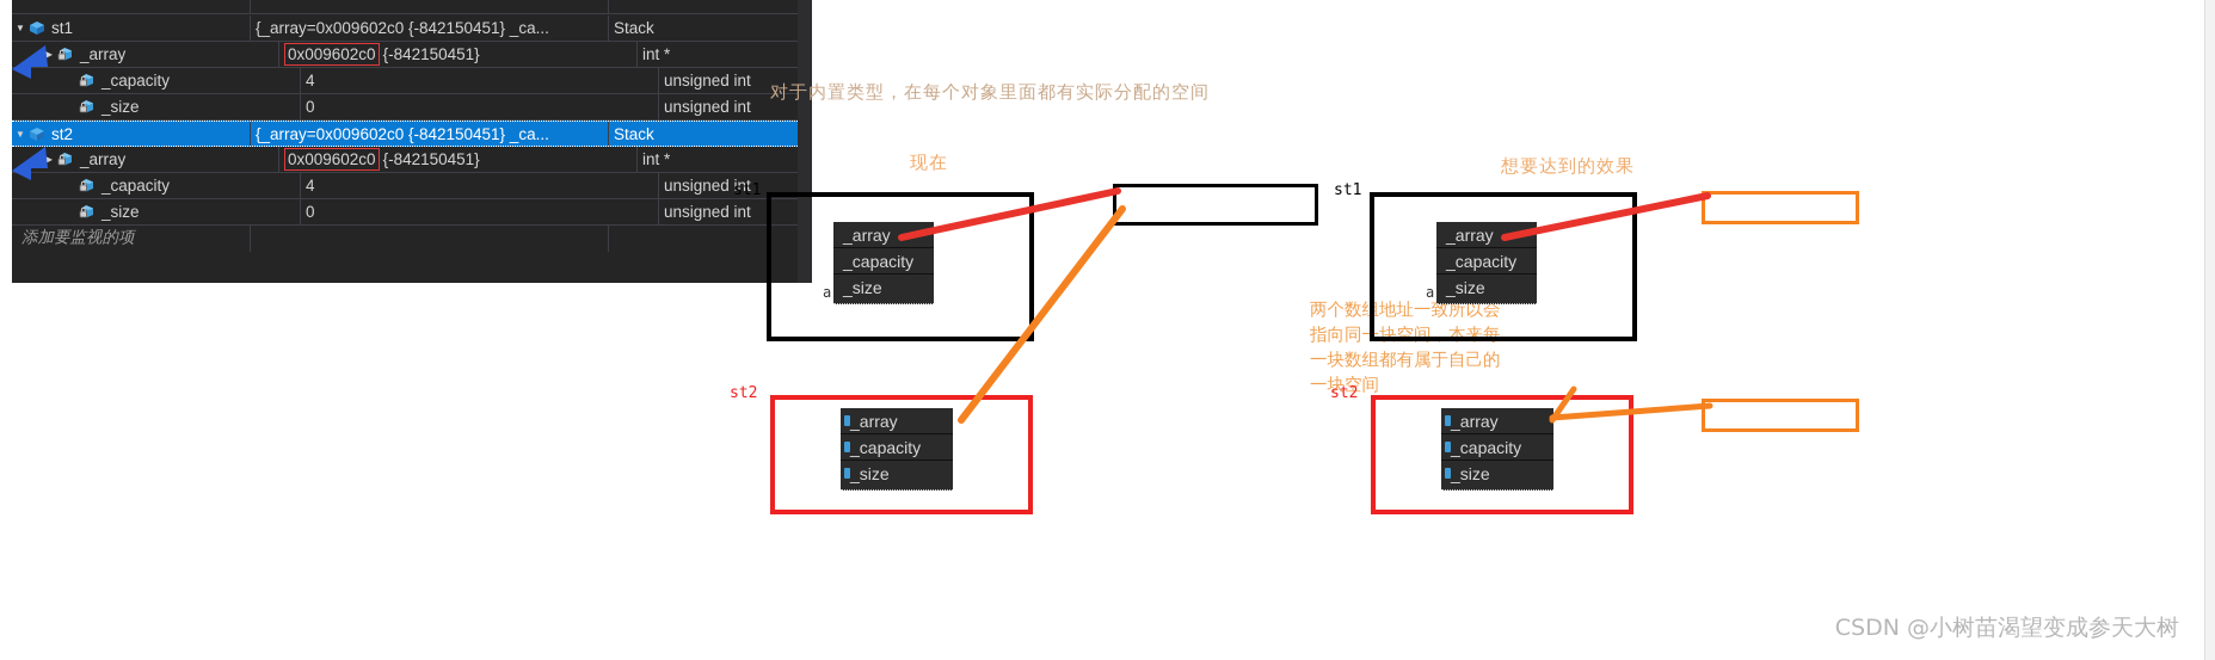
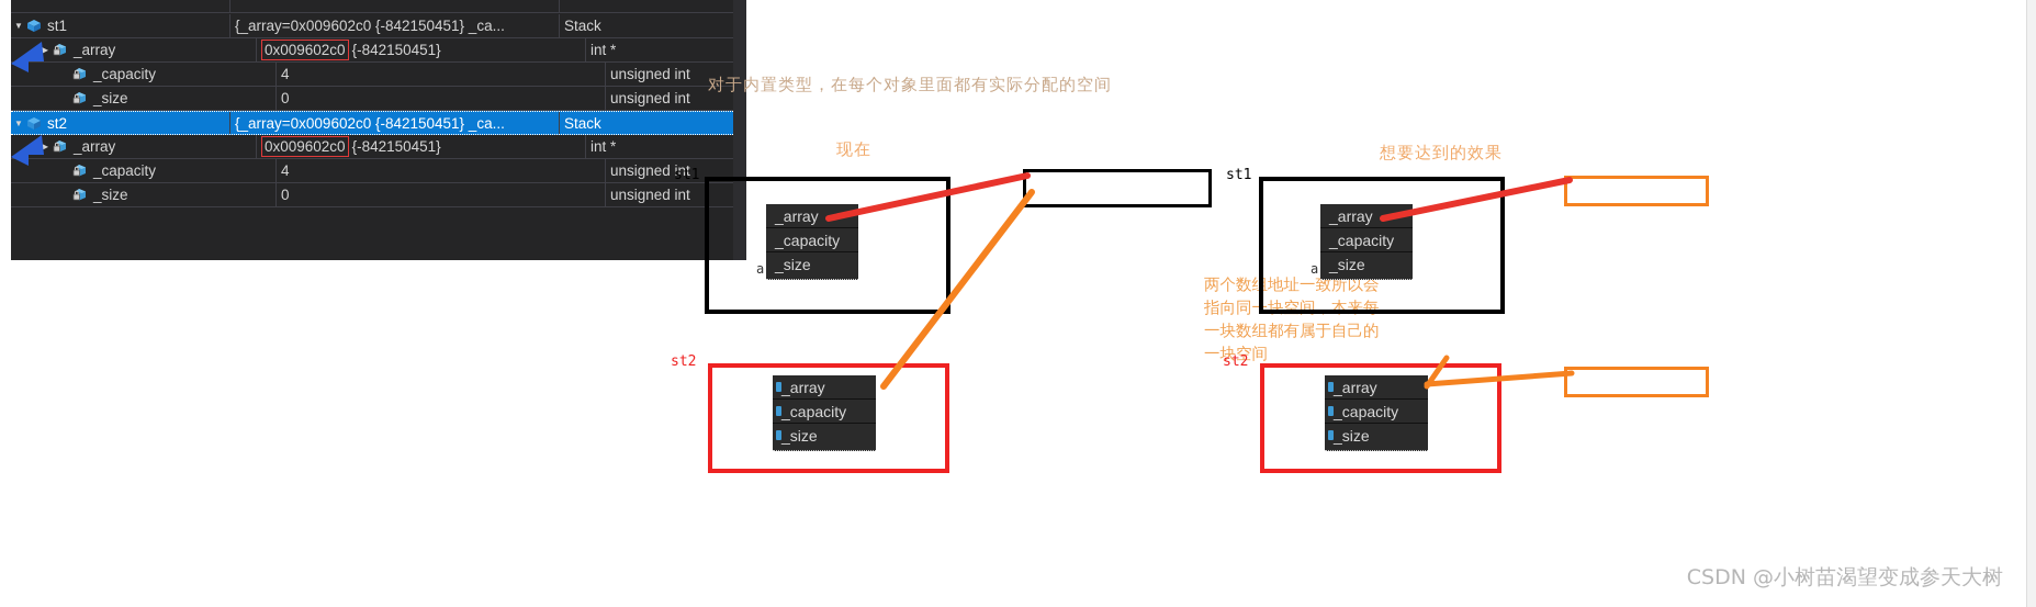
  ▼
  st1
  {_array=0x009602c0 {-842150451} _ca...
  Stack
  ▶
  _array
  0x009602c0
  {-842150451}
  int *
  _capacity
  4
  unsigned int
  _size
  0
  unsigned int
  ▼
  st2
  {_array=0x009602c0 {-842150451} _ca...
  Stack
  ▶
  _array
  0x009602c0
  {-842150451}
  int *
  _capacity
  4
  unsigned int
  _size
  0
  unsigned int
- 添加要监视的项
  对于内置类型，在每个对象里面都有实际分配的空间
  现在
  想要达到的效果
  两个数组地址一致所以会指向同一块空间，本来每一块数组都有属于自己的一块空间
  st1
  _array
  _capacity
  _size
  a
  st2
  _array
  _capacity
  _size
  st1
  _array
  _capacity
  _size
  a
  st2
  _array
  _capacity
  _size
  CSDN @小树苗渴望变成参天大树
